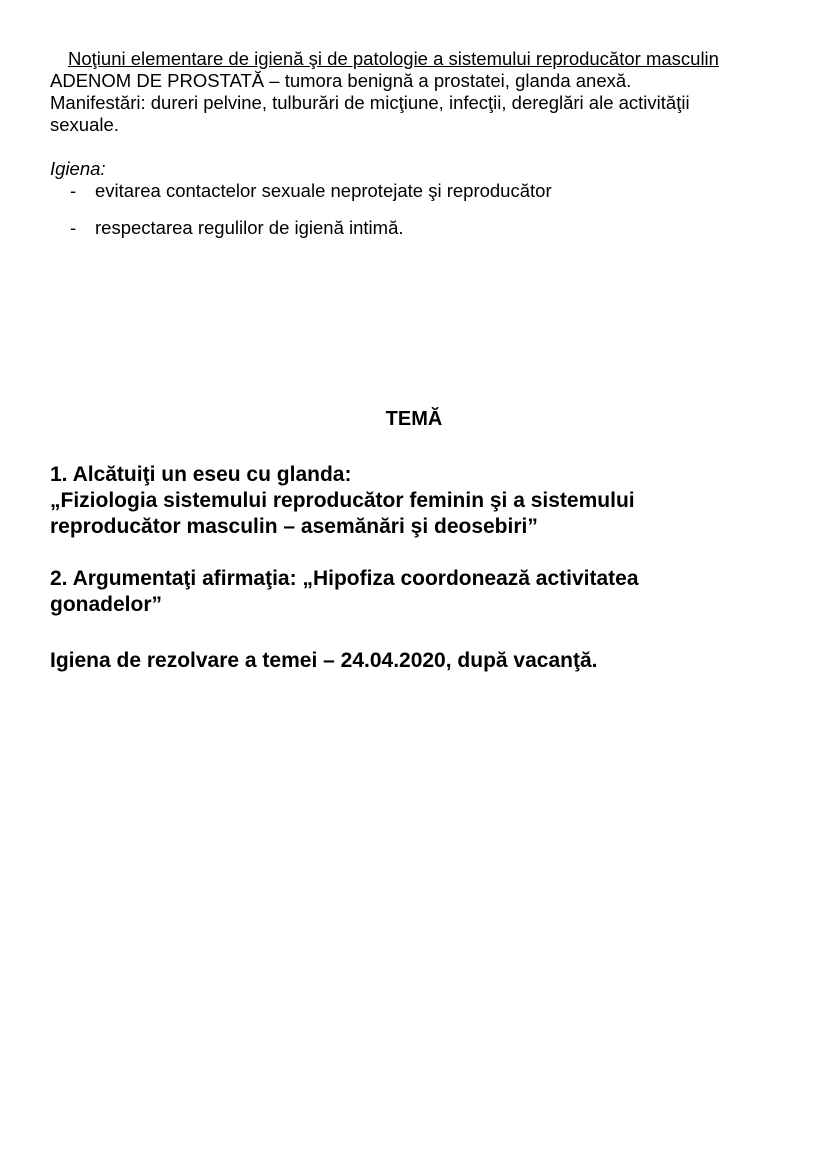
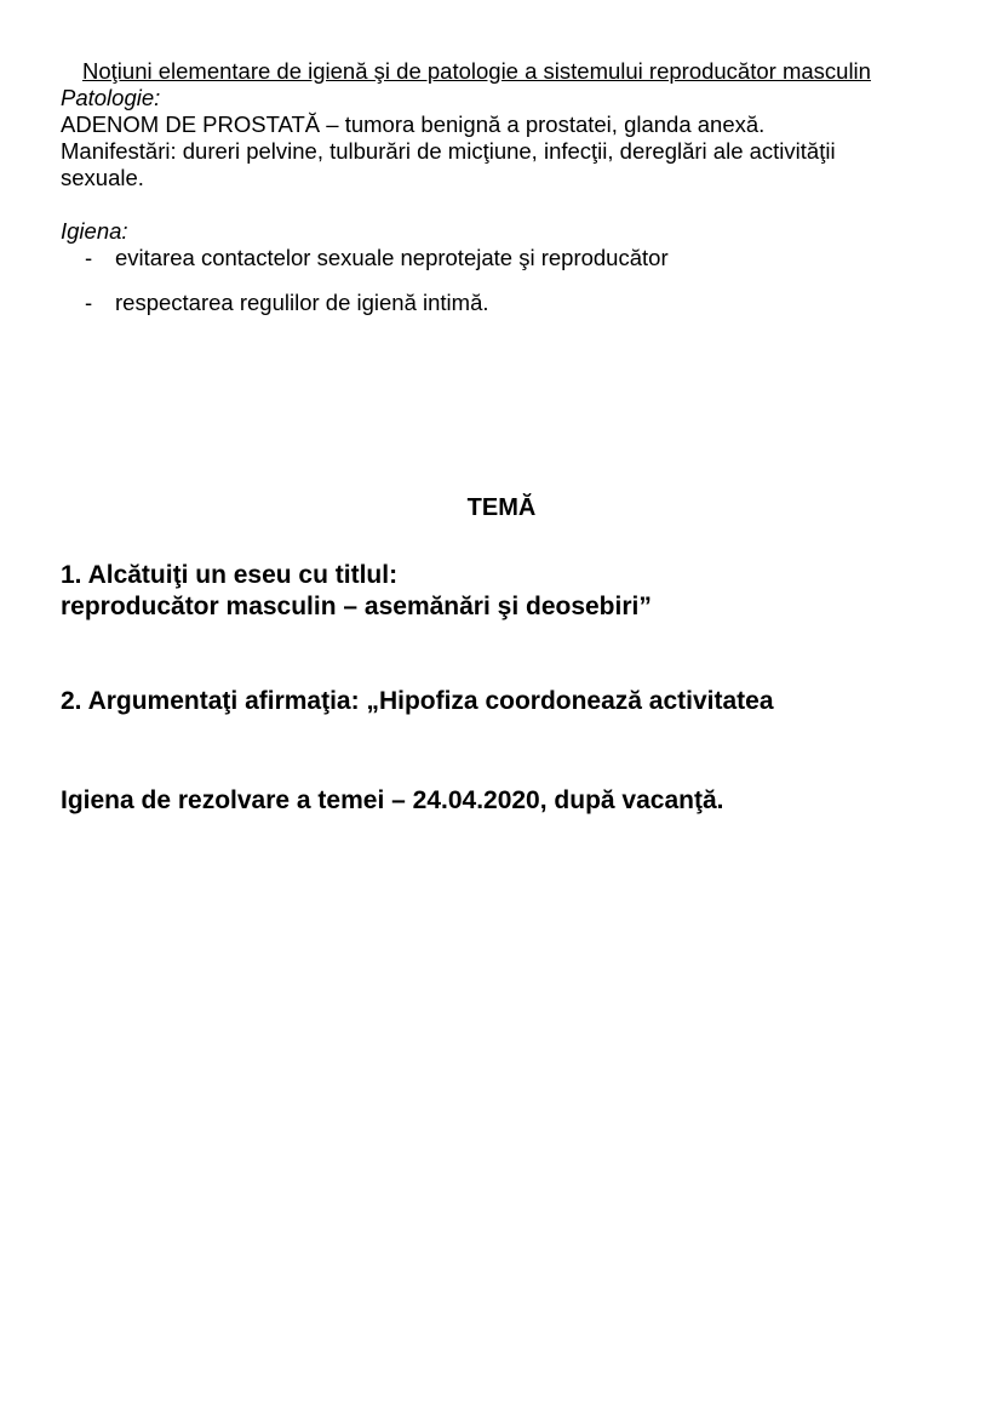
  Noţiuni elementare de igienă şi de patologie a sistemului reproducător masculin
+ Patologie:
  ADENOM DE PROSTATĂ – tumora benignă a prostatei, glanda anexă.
  Manifestări: dureri pelvine, tulburări de micţiune, infecţii, dereglări ale activităţii
  sexuale.
  Igiena:
  -
  evitarea contactelor sexuale neprotejate şi reproducător
  -
  respectarea regulilor de igienă intimă.
  TEMĂ
- 1. Alcătuiţi un eseu cu glanda:
+ 1. Alcătuiţi un eseu cu titlul:
- „Fiziologia sistemului reproducător feminin şi a sistemului
  reproducător masculin – asemănări şi deosebiri”
  2. Argumentaţi afirmaţia: „Hipofiza coordonează activitatea
- gonadelor”
  Igiena de rezolvare a temei – 24.04.2020, după vacanţă.
